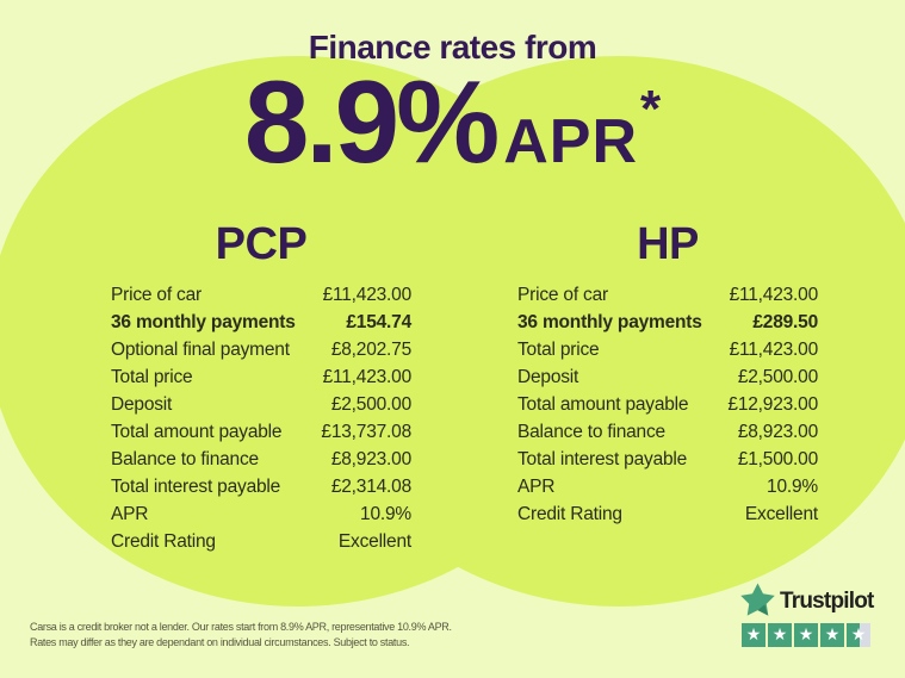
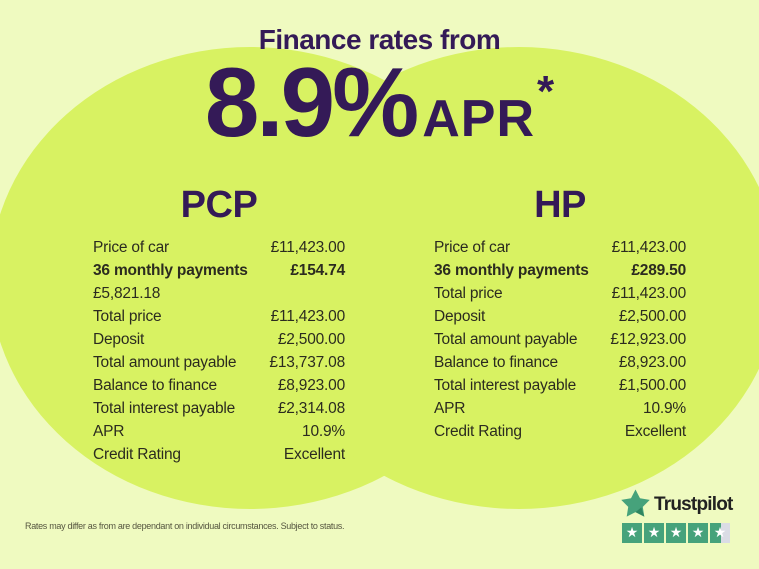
  Finance rates from
  8.9%
  APR
  *
  PCP
  Price of car
  £11,423.00
  36 monthly payments
  £154.74
- Optional final payment
- £8,202.75
+ £5,821.18
  Total price
  £11,423.00
  Deposit
  £2,500.00
  Total amount payable
  £13,737.08
  Balance to finance
  £8,923.00
  Total interest payable
  £2,314.08
  APR
  10.9%
  Credit Rating
  Excellent
  HP
  Price of car
  £11,423.00
  36 monthly payments
  £289.50
  Total price
  £11,423.00
  Deposit
  £2,500.00
  Total amount payable
  £12,923.00
  Balance to finance
  £8,923.00
  Total interest payable
  £1,500.00
  APR
  10.9%
  Credit Rating
  Excellent
- Carsa is a credit broker not a lender. Our rates start from 8.9% APR, representative 10.9% APR.
- Rates may differ as they are dependant on individual circumstances. Subject to status.
+ Rates may differ as from are dependant on individual circumstances. Subject to status.
  Trustpilot
  ★
  ★
  ★
  ★
  ★
